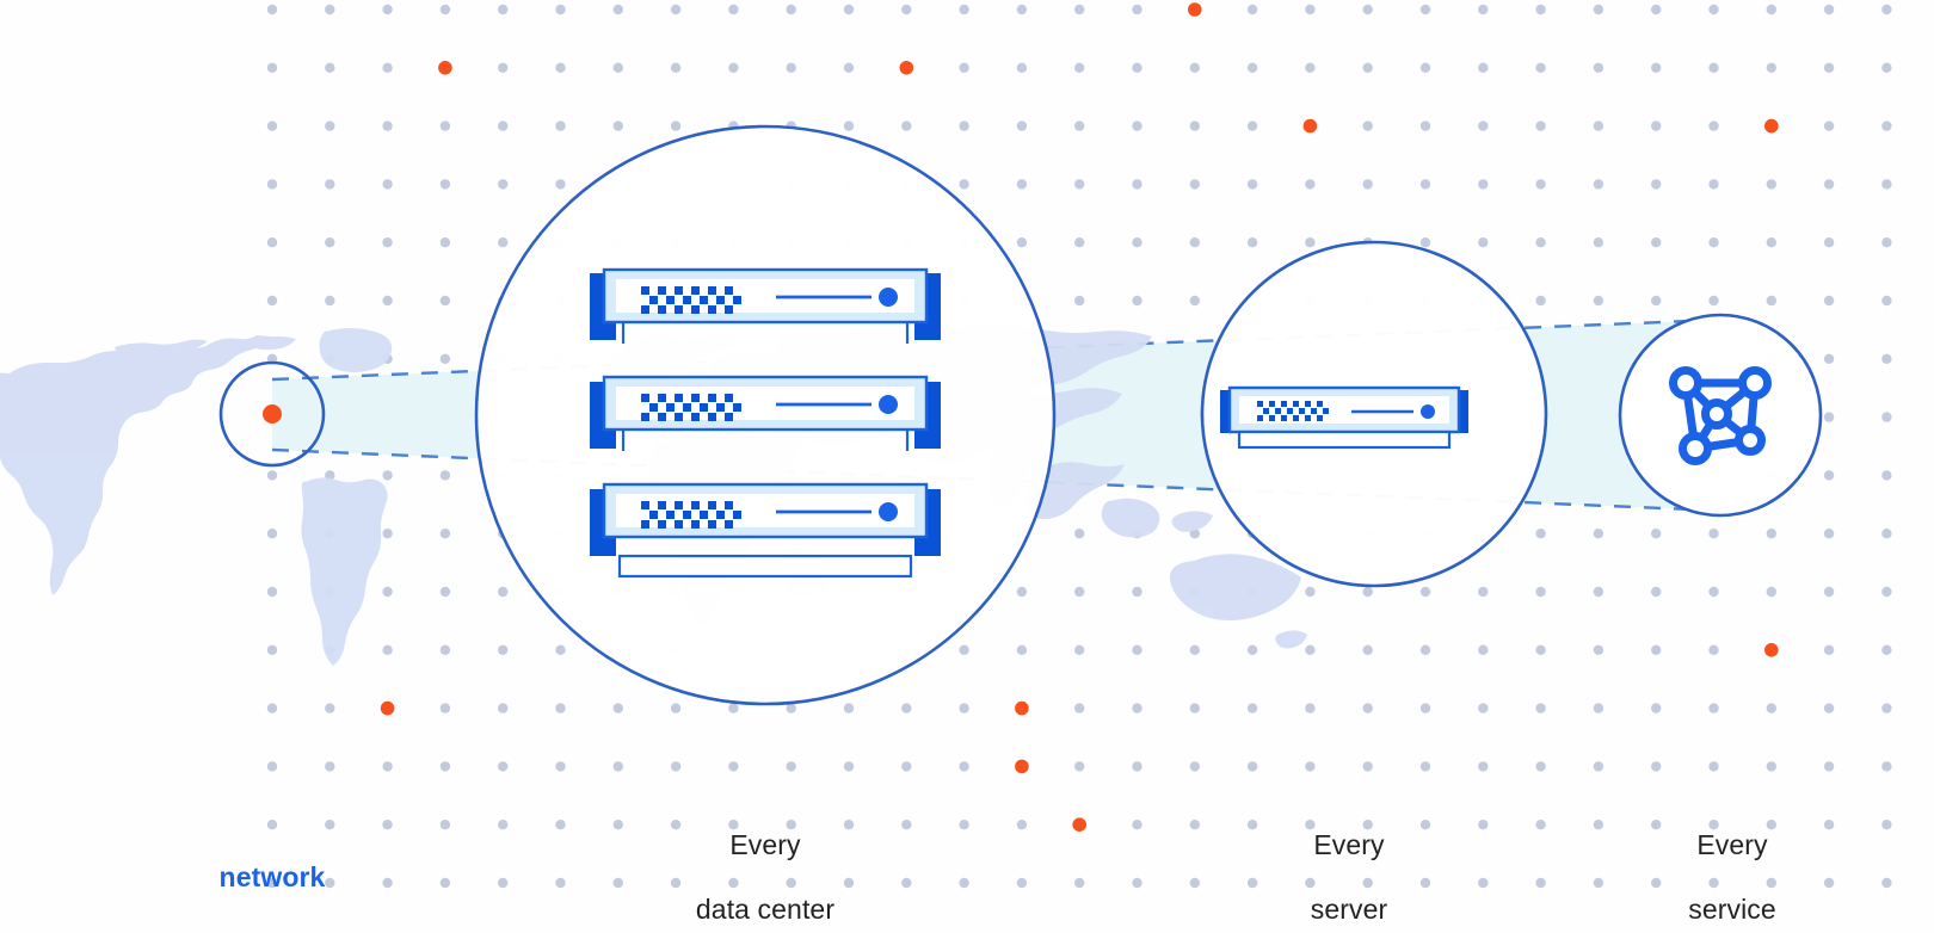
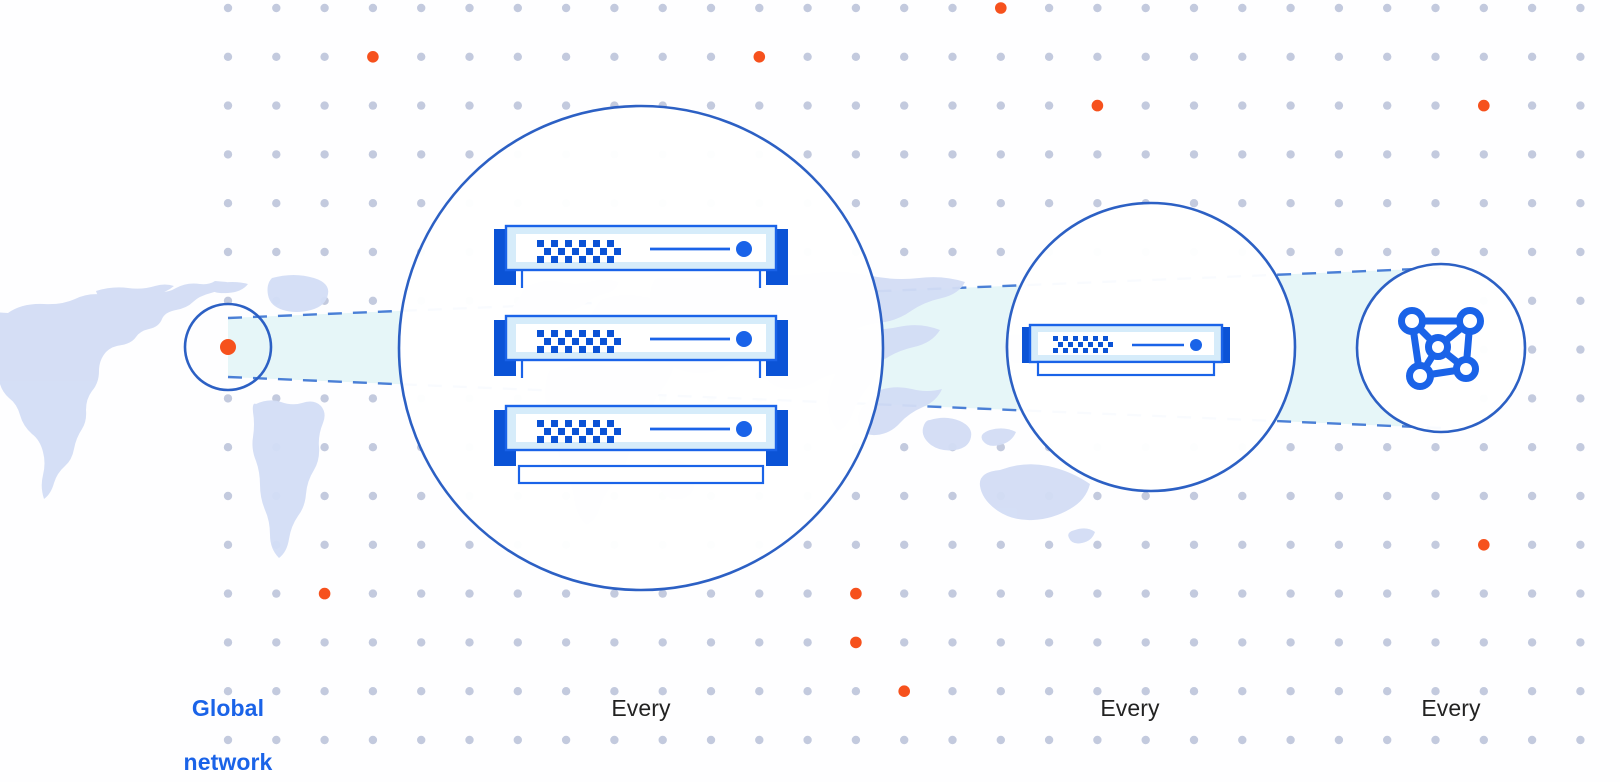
+ Global
  network
  Every
- data center
  Every
- server
  Every
- service
